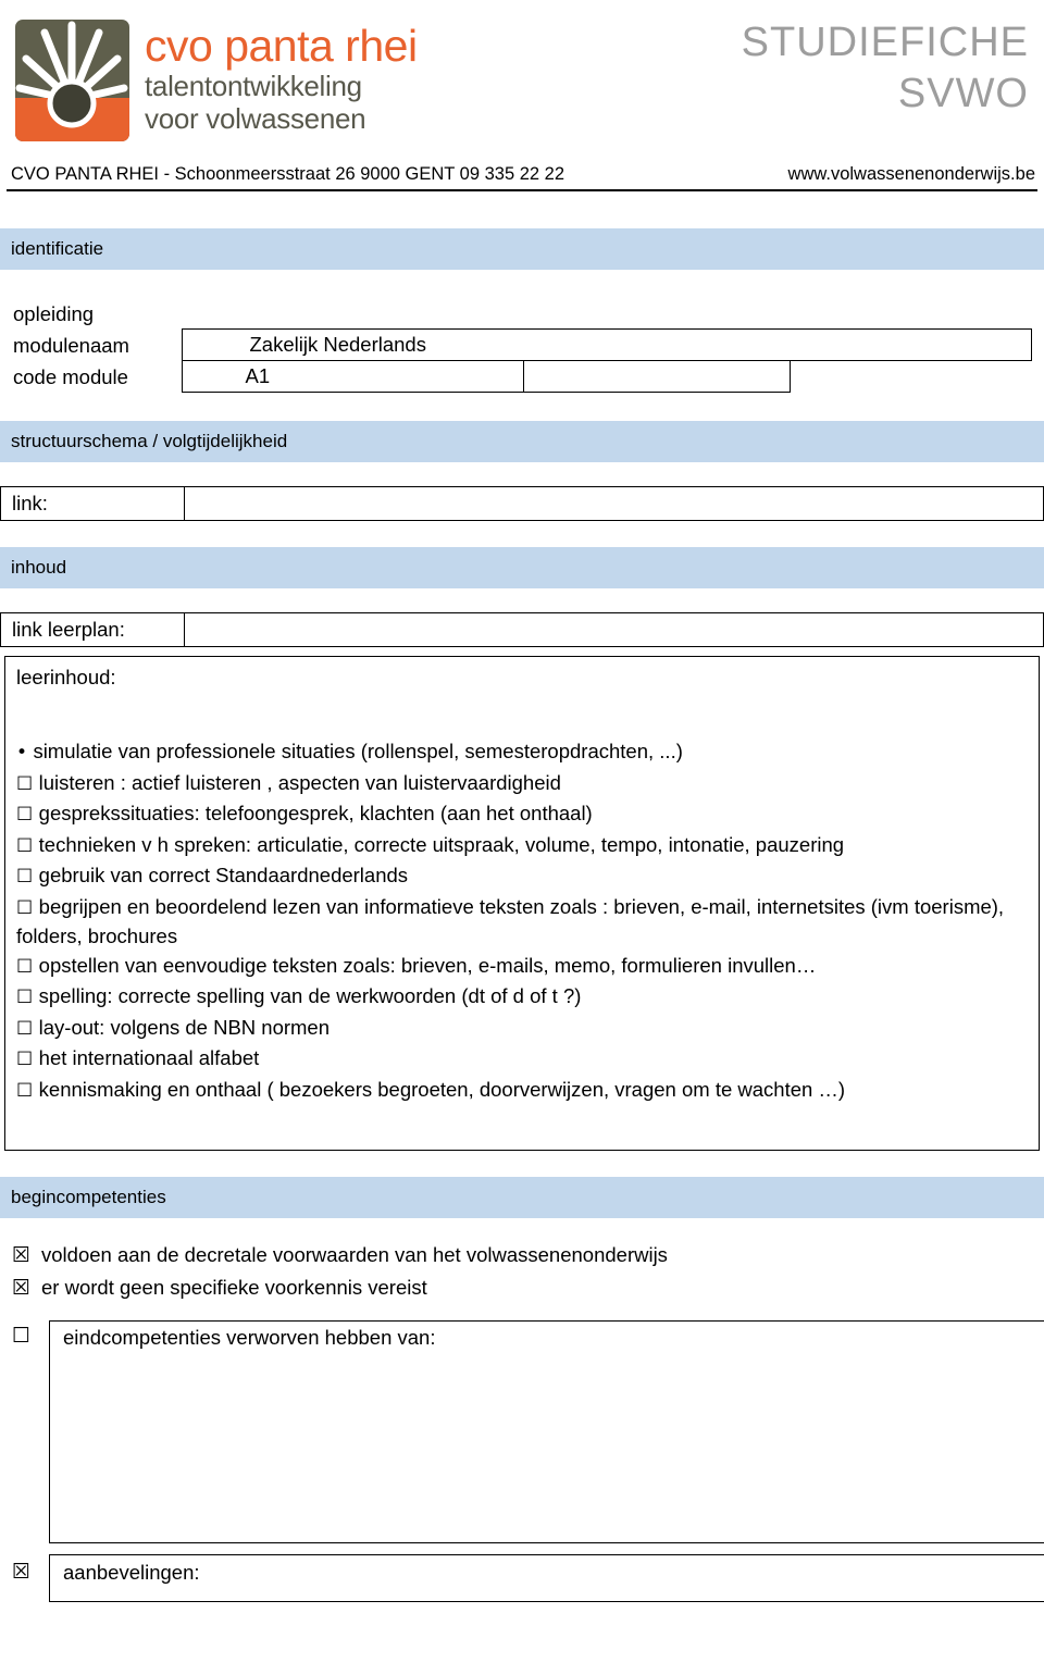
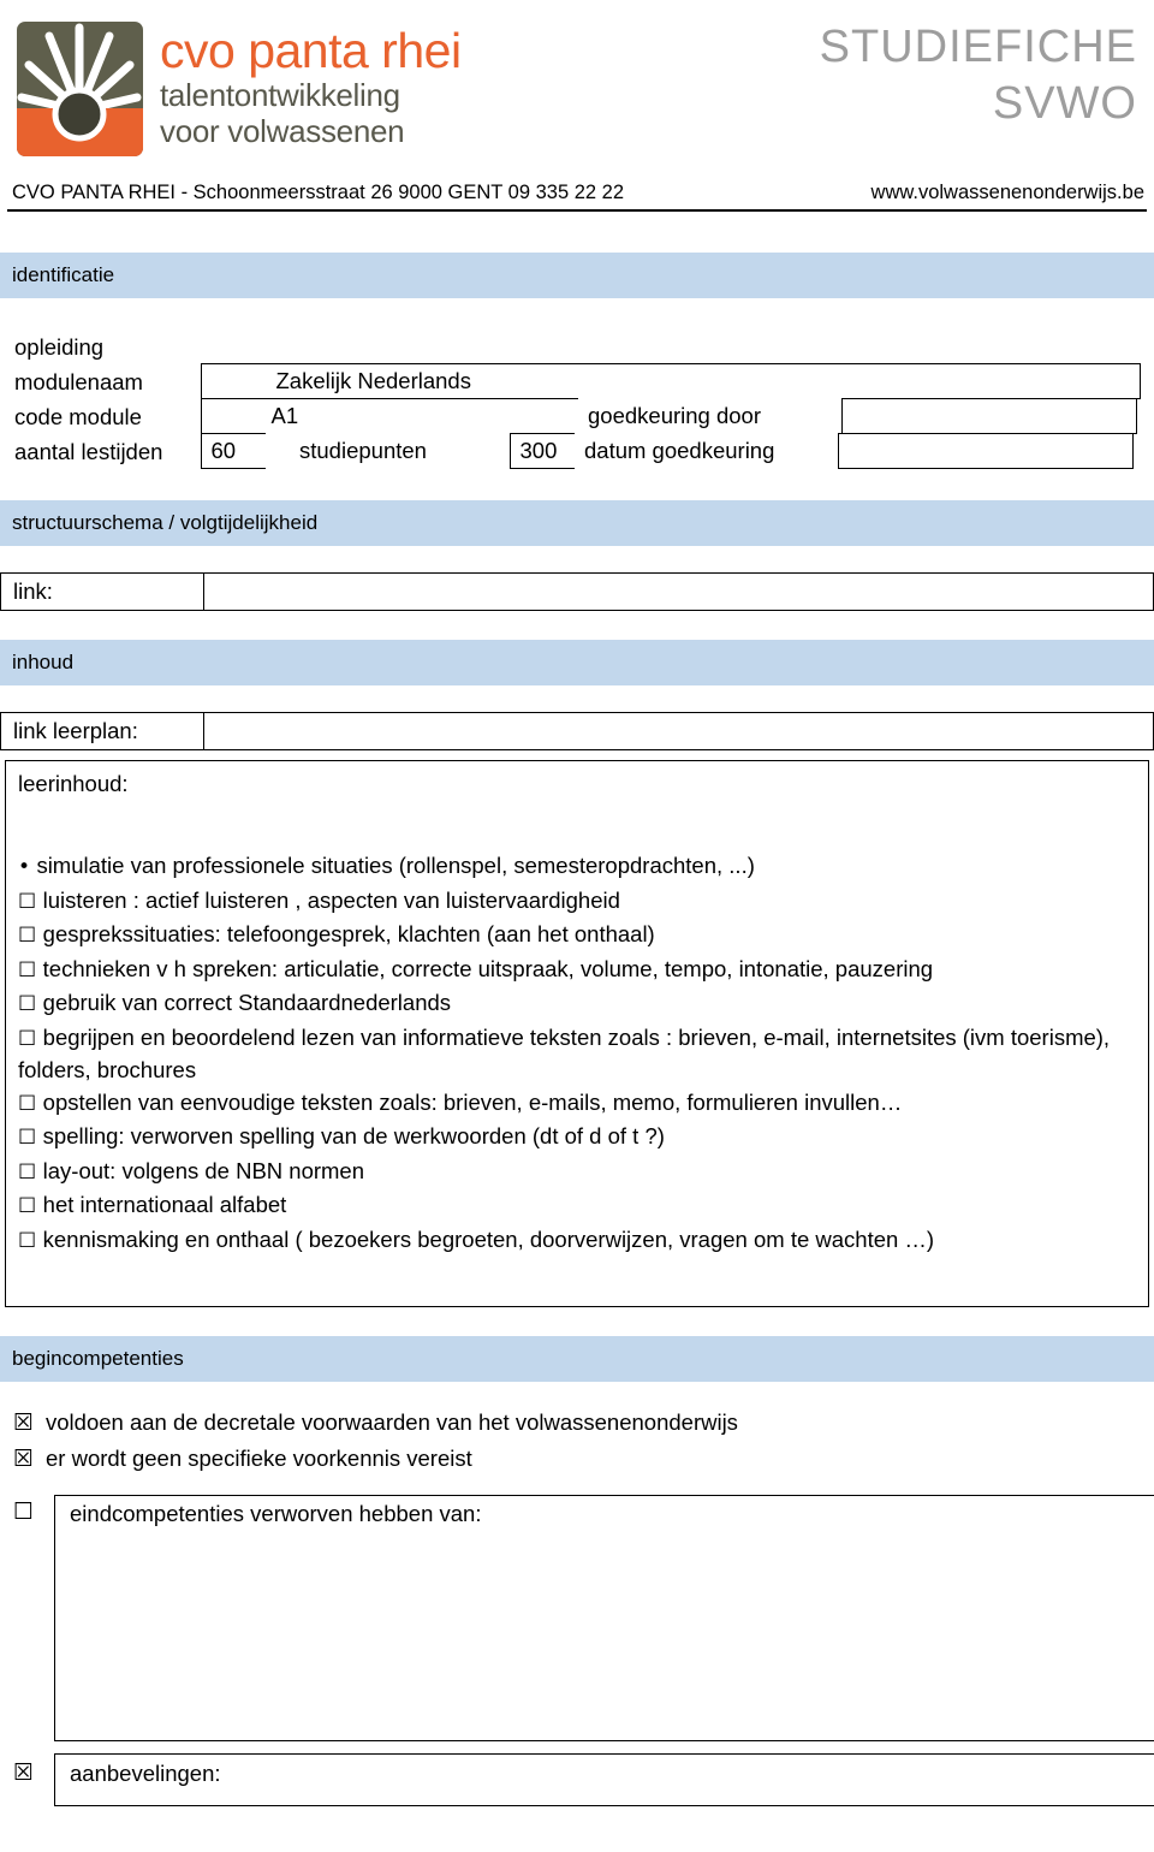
  cvo panta rhei
  talentontwikkeling
  voor volwassenen
  STUDIEFICHE
  SVWO
  CVO PANTA RHEI - Schoonmeersstraat 26 9000 GENT 09 335 22 22
  www.volwassenenonderwijs.be
  identificatie
  opleiding
  modulenaam
  Zakelijk Nederlands
  code module
  A1
+ goedkeuring door
+ aantal lestijden
+ 60
+ studiepunten
+ 300
+ datum goedkeuring
  structuurschema / volgtijdelijkheid
  link:
  inhoud
  link leerplan:
  leerinhoud:
  • simulatie van professionele situaties (rollenspel, semesteropdrachten, ...)
  ☐ luisteren : actief luisteren , aspecten van luistervaardigheid
  ☐ gesprekssituaties: telefoongesprek, klachten (aan het onthaal)
  ☐ technieken v h spreken: articulatie, correcte uitspraak, volume, tempo, intonatie, pauzering
  ☐ gebruik van correct Standaardnederlands
  ☐ begrijpen en beoordelend lezen van informatieve teksten zoals : brieven, e-mail, internetsites (ivm toerisme), folders, brochures
  ☐ opstellen van eenvoudige teksten zoals: brieven, e-mails, memo, formulieren invullen…
- ☐ spelling: correcte spelling van de werkwoorden (dt of d of t ?)
+ ☐ spelling: verworven spelling van de werkwoorden (dt of d of t ?)
  ☐ lay-out: volgens de NBN normen
  ☐ het internationaal alfabet
  ☐ kennismaking en onthaal ( bezoekers begroeten, doorverwijzen, vragen om te wachten …)
  begincompetenties
  ☒
  voldoen aan de decretale voorwaarden van het volwassenenonderwijs
  ☒
  er wordt geen specifieke voorkennis vereist
  ☐
  eindcompetenties verworven hebben van:
  ☒
  aanbevelingen:
